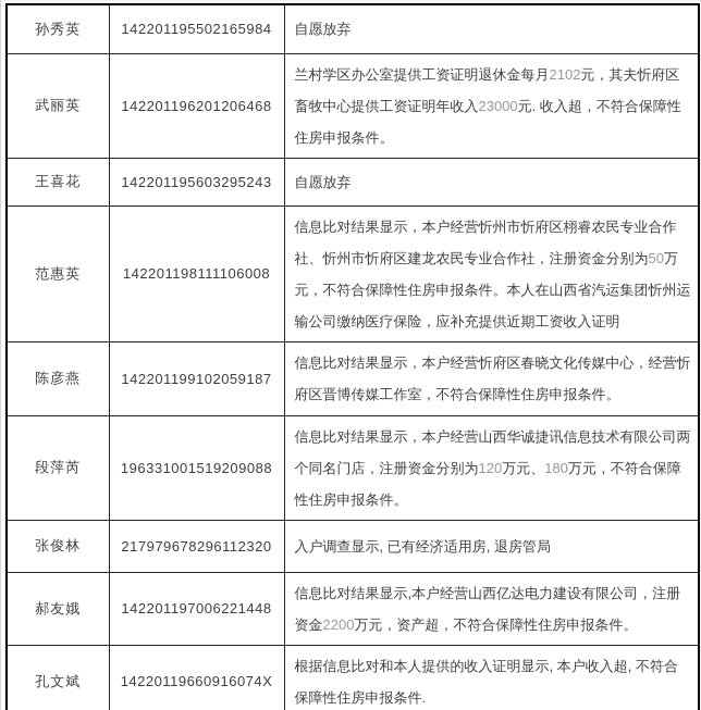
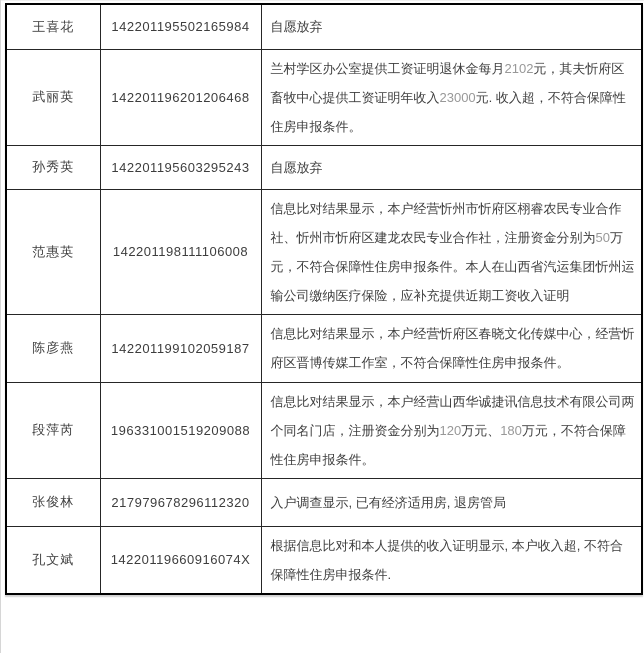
- 孙秀英	142201195502165984	自愿放弃
+ 王喜花	142201195502165984	自愿放弃
  武丽英	142201196201206468	兰村学区办公室提供工资证明退休金每月2102元，其夫忻府区畜牧中心提供工资证明年收入23000元. 收入超，不符合保障性住房申报条件。
- 王喜花	142201195603295243	自愿放弃
+ 孙秀英	142201195603295243	自愿放弃
  范惠英	142201198111106008	信息比对结果显示，本户经营忻州市忻府区栩睿农民专业合作社、忻州市忻府区建龙农民专业合作社，注册资金分别为50万元，不符合保障性住房申报条件。本人在山西省汽运集团忻州运输公司缴纳医疗保险，应补充提供近期工资收入证明
  陈彦燕	142201199102059187	信息比对结果显示，本户经营忻府区春晓文化传媒中心，经营忻府区晋博传媒工作室，不符合保障性住房申报条件。
  段萍芮	196331001519209088	信息比对结果显示，本户经营山西华诚捷讯信息技术有限公司两个同名门店，注册资金分别为120万元、180万元，不符合保障性住房申报条件。
  张俊林	217979678296112320	入户调查显示, 已有经济适用房, 退房管局
- 郝友娥	142201197006221448	信息比对结果显示,本户经营山西亿达电力建设有限公司，注册资金2200万元，资产超，不符合保障性住房申报条件。
  孔文斌	14220119660916074X	根据信息比对和本人提供的收入证明显示, 本户收入超, 不符合保障性住房申报条件.
